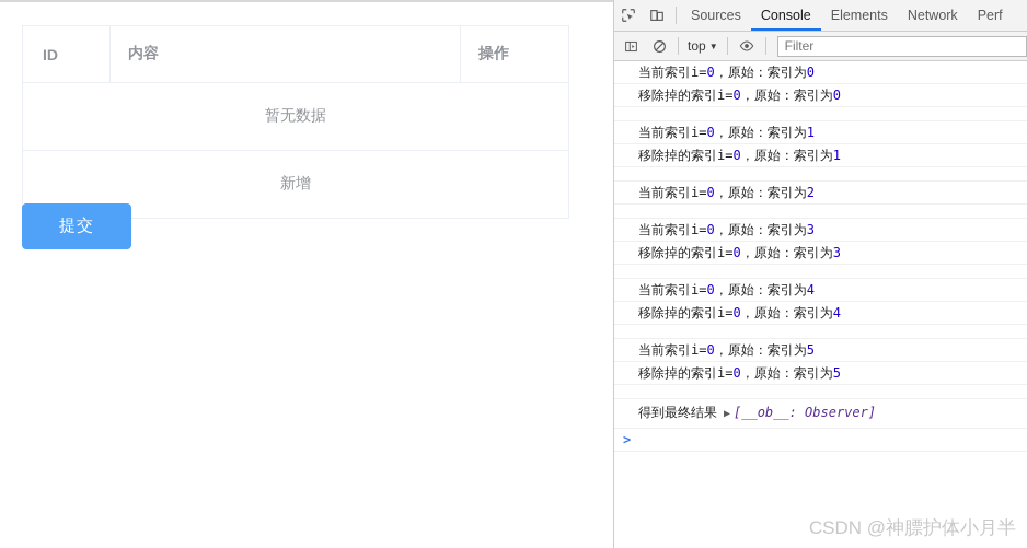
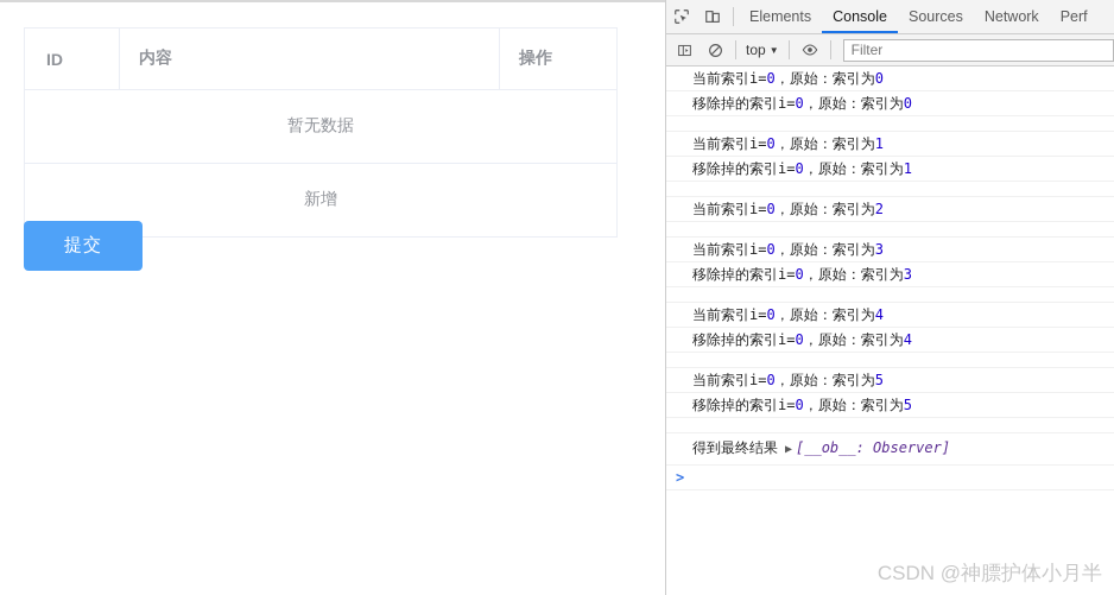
  ID	内容	操作
  暂无数据
  新增
  提交
- Sources
+ Elements
  Console
- Elements
+ Sources
  Network
  Perf
  top
  ▼
  Filter
  当前索引i=0，原始：索引为0
  移除掉的索引i=0，原始：索引为0
  当前索引i=0，原始：索引为1
  移除掉的索引i=0，原始：索引为1
  当前索引i=0，原始：索引为2
  当前索引i=0，原始：索引为3
  移除掉的索引i=0，原始：索引为3
  当前索引i=0，原始：索引为4
  移除掉的索引i=0，原始：索引为4
  当前索引i=0，原始：索引为5
  移除掉的索引i=0，原始：索引为5
  得到最终结果 ▶ [__ob__: Observer]
  >
  CSDN @神膘护体小月半
